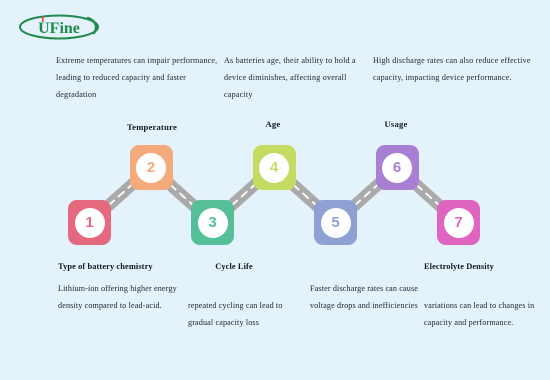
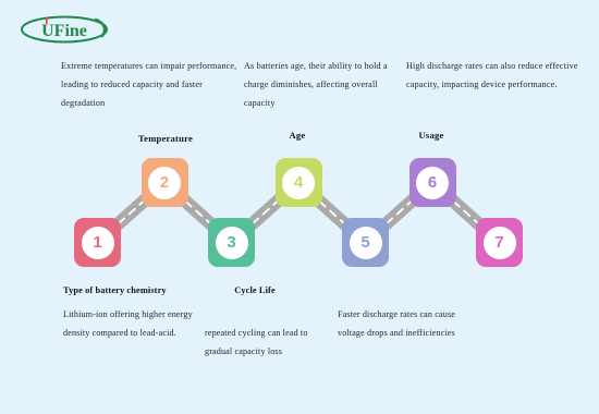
  UFine
  Extreme temperatures can impair performance, leading to reduced capacity and faster degradation
- As batteries age, their ability to hold a device diminishes, affecting overall capacity
+ As batteries age, their ability to hold a charge diminishes, affecting overall capacity
  High discharge rates can also reduce effective capacity, impacting device performance.
  Temperature
  Age
  Usage
  1
  2
  3
  4
  5
  6
  7
  Type of battery chemistry
  Lithium-ion offering higher energy density compared to lead-acid.
  Cycle Life
  repeated cycling can lead to gradual capacity loss
  Faster discharge rates can cause voltage drops and inefficiencies
- Electrolyte Density
- variations can lead to changes in capacity and performance.
